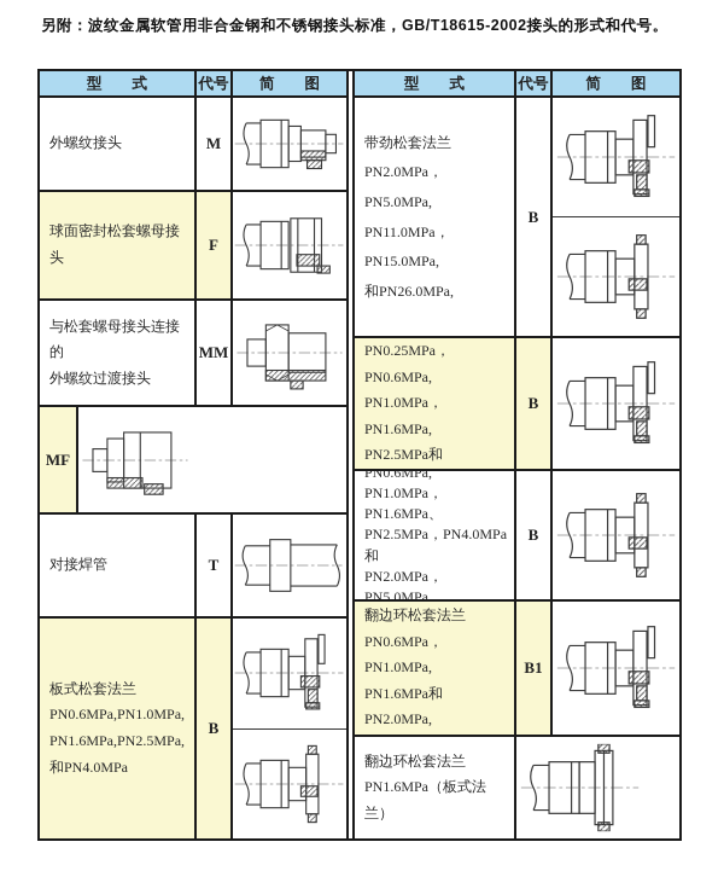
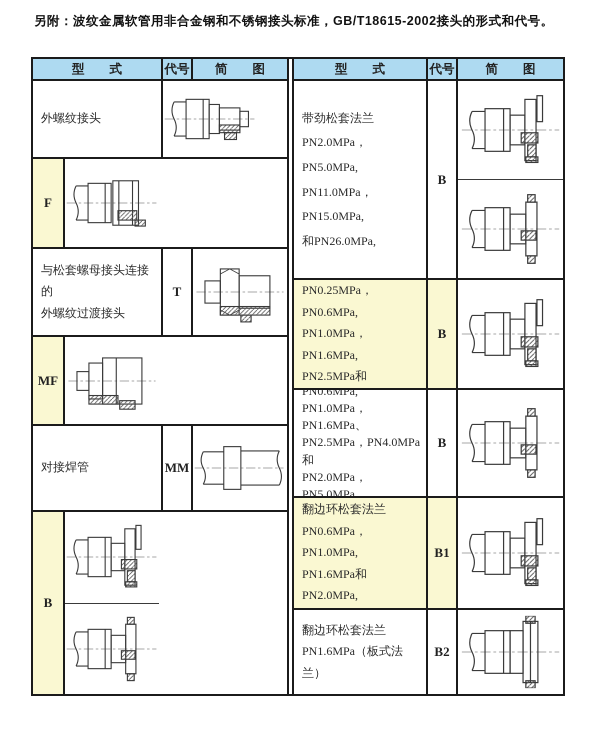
  另附：波纹金属软管用非合金钢和不锈钢接头标准，GB/T18615-2002接头的形式和代号。
  型 式
  代号
  简 图
  外螺纹接头
- M
- 球面密封松套螺母接头
  F
  与松套螺母接头连接的
  外螺纹过渡接头
- MM
+ T
  MF
  对接焊管
- T
+ MM
- 板式松套法兰
- PN0.6MPa,PN1.0MPa,
- PN1.6MPa,PN2.5MPa,
- 和PN4.0MPa
  B
  型 式
  代号
  简 图
  带劲松套法兰
  PN2.0MPa，PN5.0MPa,
  PN11.0MPa，PN15.0MPa,
  和PN26.0MPa,
  B
  PN0.25MPa，PN0.6MPa,
  PN1.0MPa，PN1.6MPa,
  B
  PN1.0MPa，PN1.6MPa、
  PN2.5MPa，PN4.0MPa和
  PN2.0MPa，PN5.0MPa,
  B
  翻边环松套法兰
  PN0.6MPa，PN1.0MPa,
  PN1.6MPa和PN2.0MPa,
  B1
  翻边环松套法兰
  PN1.6MPa（板式法兰）
+ B2
